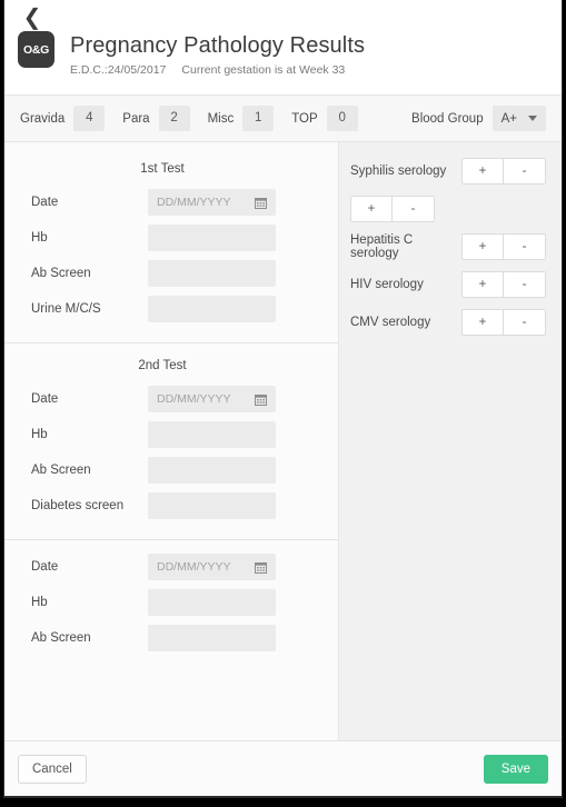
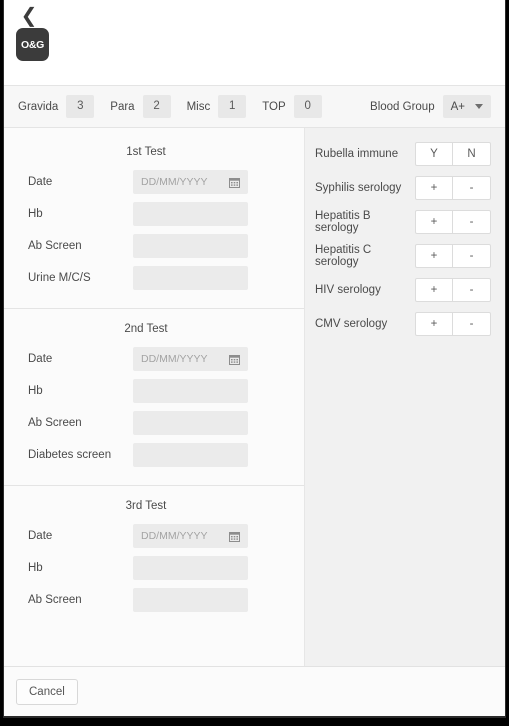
  ❮
  O&G
- Pregnancy Pathology Results
- E.D.C.:24/05/2017
- Current gestation is at Week 33
  Gravida
- 4
+ 3
  Para
  2
  Misc
  1
  TOP
  0
  Blood Group
  A+
  1st Test
  Date
  DD/MM/YYYY
  Hb
  Ab Screen
  Urine M/C/S
  2nd Test
  Date
  DD/MM/YYYY
  Hb
  Ab Screen
  Diabetes screen
+ 3rd Test
  Date
  DD/MM/YYYY
  Hb
  Ab Screen
+ Rubella immune
+ Y
+ N
  Syphilis serology
  +
  -
+ Hepatitis B serology
  +
  -
  Hepatitis C serology
  +
  -
  HIV serology
  +
  -
  CMV serology
  +
  -
  Cancel
- Save
